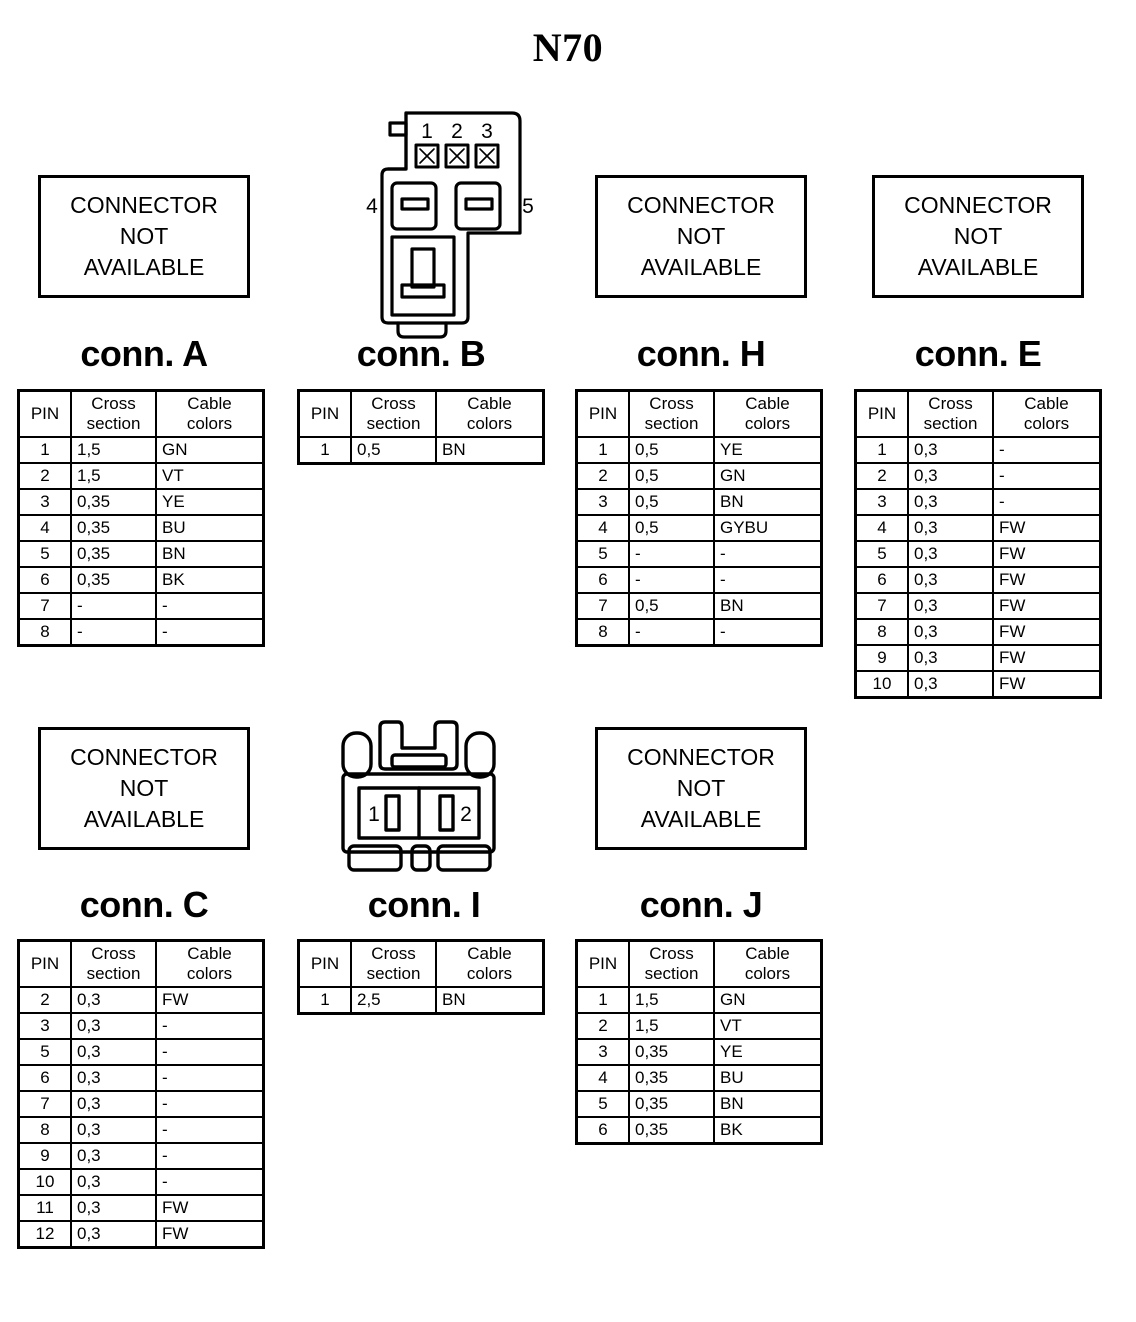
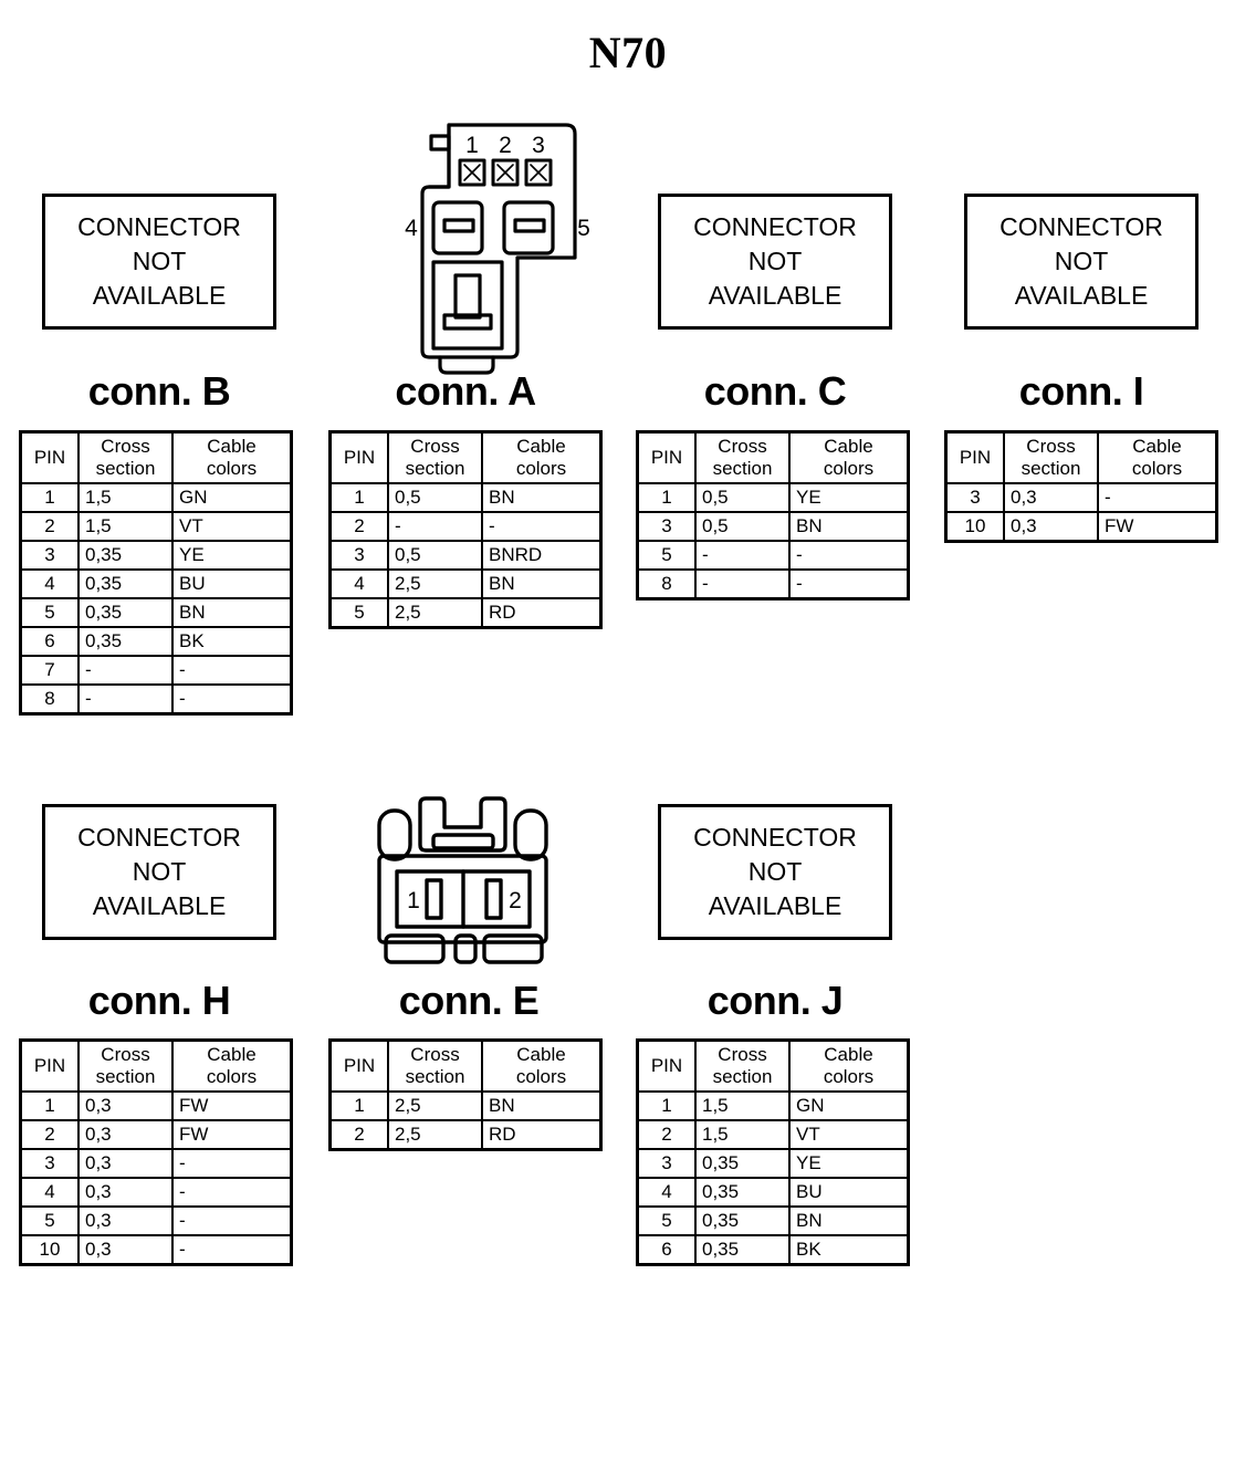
  N70
  CONNECTOR
  NOT
  AVAILABLE
- conn. A
+ conn. B
  1
  2
  3
  4
  5
- conn. B
+ conn. A
  CONNECTOR
  NOT
  AVAILABLE
- conn. H
+ conn. C
  CONNECTOR
  NOT
  AVAILABLE
- conn. E
+ conn. I
  PIN	Cross section	Cable colors
  1	1,5	GN
  2	1,5	VT
  3	0,35	YE
  4	0,35	BU
  5	0,35	BN
  6	0,35	BK
  7	-	-
  8	-	-
  PIN	Cross section	Cable colors
  1	0,5	BN
+ 2	-	-
+ 3	0,5	BNRD
+ 4	2,5	BN
+ 5	2,5	RD
  PIN	Cross section	Cable colors
  1	0,5	YE
- 2	0,5	GN
  3	0,5	BN
- 4	0,5	GYBU
  5	-	-
- 6	-	-
- 7	0,5	BN
  8	-	-
  PIN	Cross section	Cable colors
- 1	0,3	-
- 2	0,3	-
  3	0,3	-
- 4	0,3	FW
- 5	0,3	FW
- 6	0,3	FW
- 7	0,3	FW
- 8	0,3	FW
- 9	0,3	FW
  10	0,3	FW
  CONNECTOR
  NOT
  AVAILABLE
- conn. C
+ conn. H
  1
  2
- conn. I
+ conn. E
  CONNECTOR
  NOT
  AVAILABLE
  conn. J
  PIN	Cross section	Cable colors
+ 1	0,3	FW
  2	0,3	FW
  3	0,3	-
+ 4	0,3	-
  5	0,3	-
- 6	0,3	-
- 7	0,3	-
- 8	0,3	-
- 9	0,3	-
  10	0,3	-
- 11	0,3	FW
- 12	0,3	FW
  PIN	Cross section	Cable colors
  1	2,5	BN
+ 2	2,5	RD
  PIN	Cross section	Cable colors
  1	1,5	GN
  2	1,5	VT
  3	0,35	YE
  4	0,35	BU
  5	0,35	BN
  6	0,35	BK
